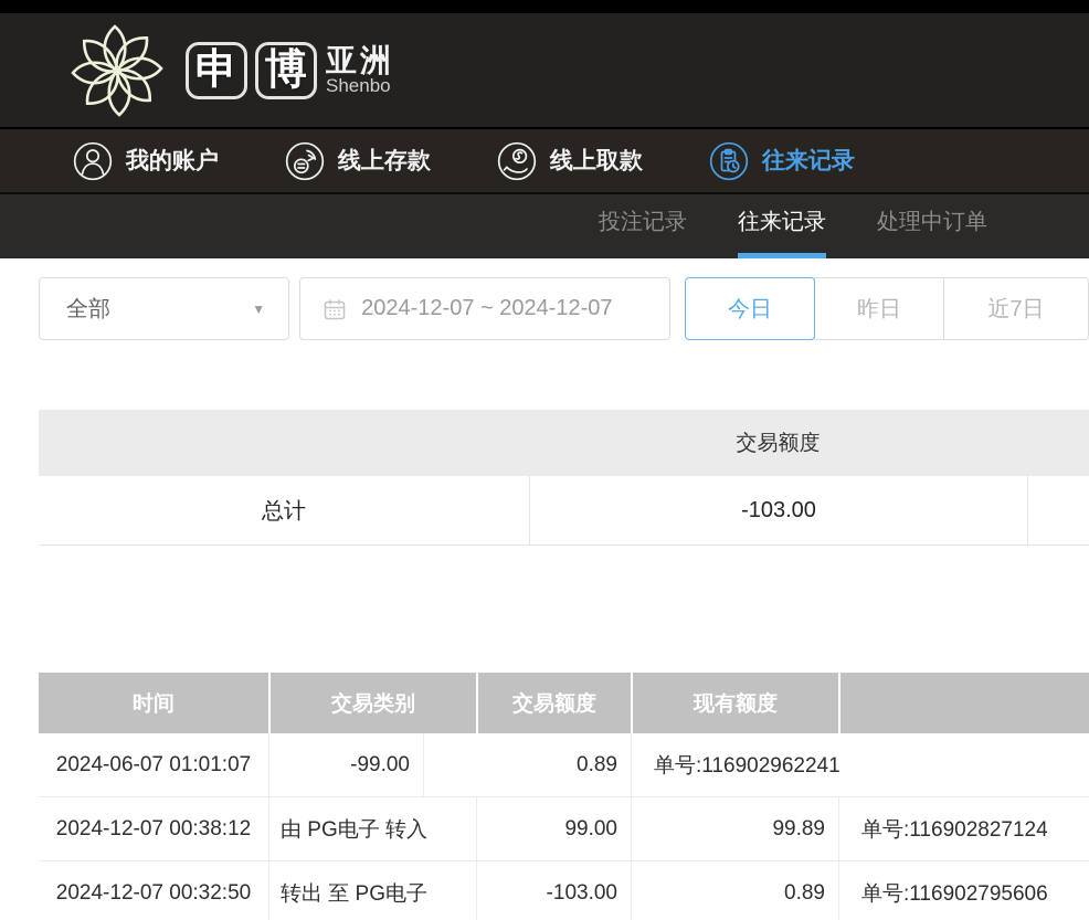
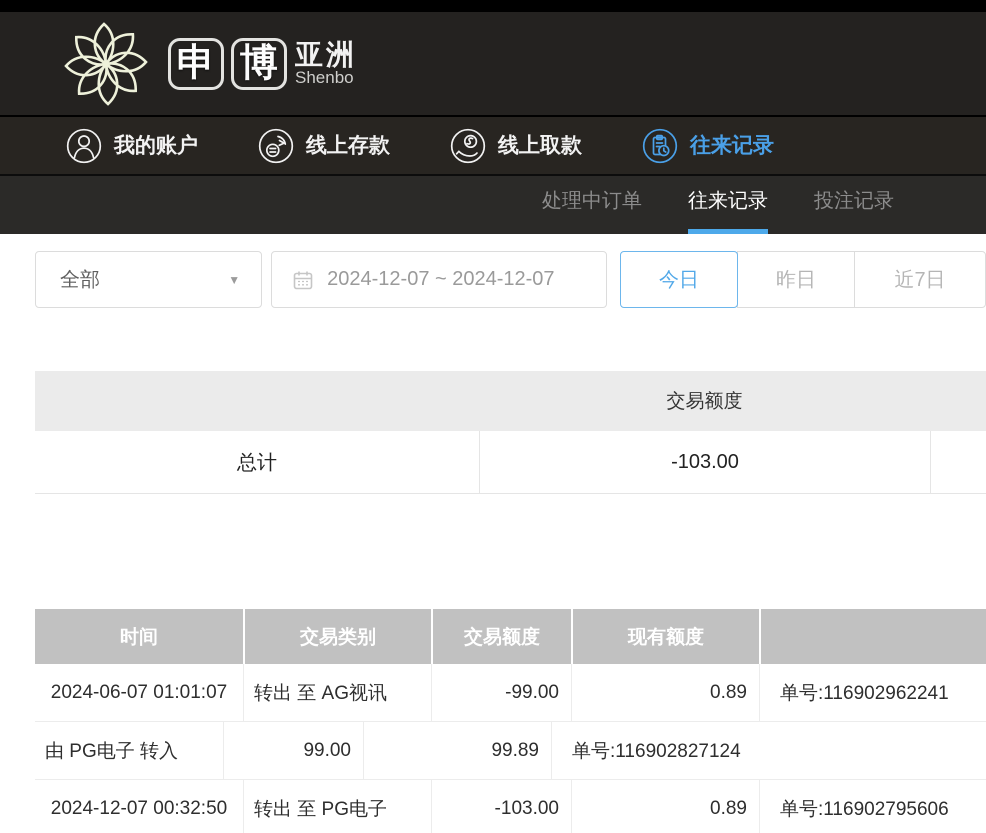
  申
  博
  亚洲
  Shenbo
  我的账户
  线上存款
  线上取款
  往来记录
- 投注记录
+ 处理中订单
  往来记录
- 处理中订单
+ 投注记录
  全部
  ▼
  2024-12-07 ~ 2024-12-07
  今日
  昨日
  近7日
  交易额度
  总计
  -103.00
  时间
  交易类别
  交易额度
  现有额度
  2024-06-07 01:01:07
+ 转出 至 AG视讯
  -99.00
  0.89
  单号:116902962241
- 2024-12-07 00:38:12
  由 PG电子 转入
  99.00
  99.89
  单号:116902827124
  2024-12-07 00:32:50
  转出 至 PG电子
  -103.00
  0.89
  单号:116902795606
